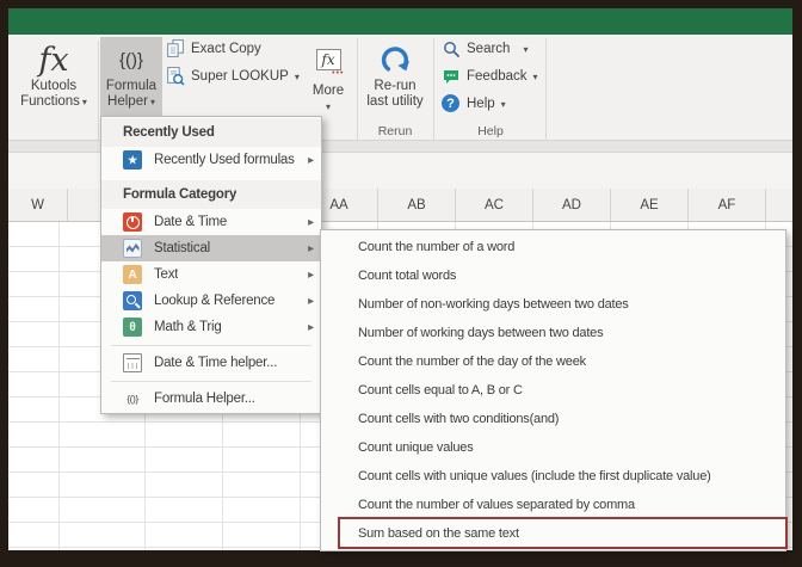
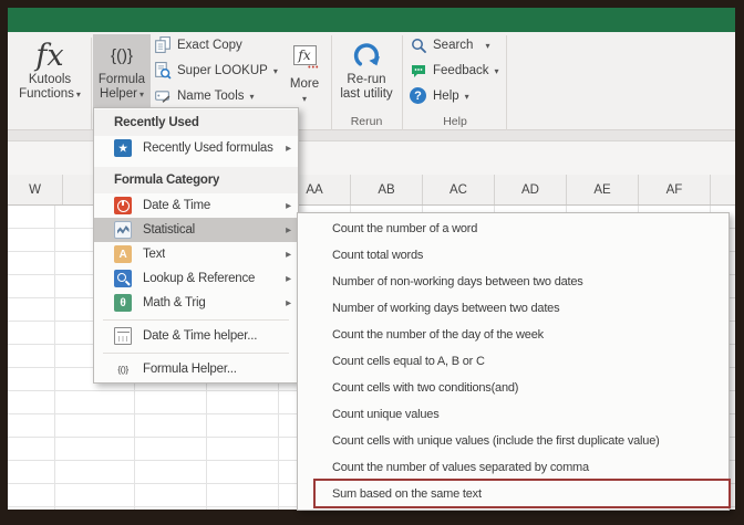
  Kutools
  Functions
  Formula
  Helper
  Exact Copy
  Super LOOKUP
+ Name Tools
  More
  Re-run
  last utility
  Rerun
  Search
  Feedback
  Help
  Help
  W
  AA
  AB
  AC
  AD
  AE
  AF
  Recently Used
  Recently Used formulas
  Formula Category
  Date & Time
  Statistical
  Text
  Lookup & Reference
  Math & Trig
  Date & Time helper...
  Formula Helper...
  Count the number of a word
  Count total words
  Number of non-working days between two dates
  Number of working days between two dates
  Count the number of the day of the week
  Count cells equal to A, B or C
  Count cells with two conditions(and)
  Count unique values
  Count cells with unique values (include the first duplicate value)
  Count the number of values separated by comma
  Sum based on the same text
